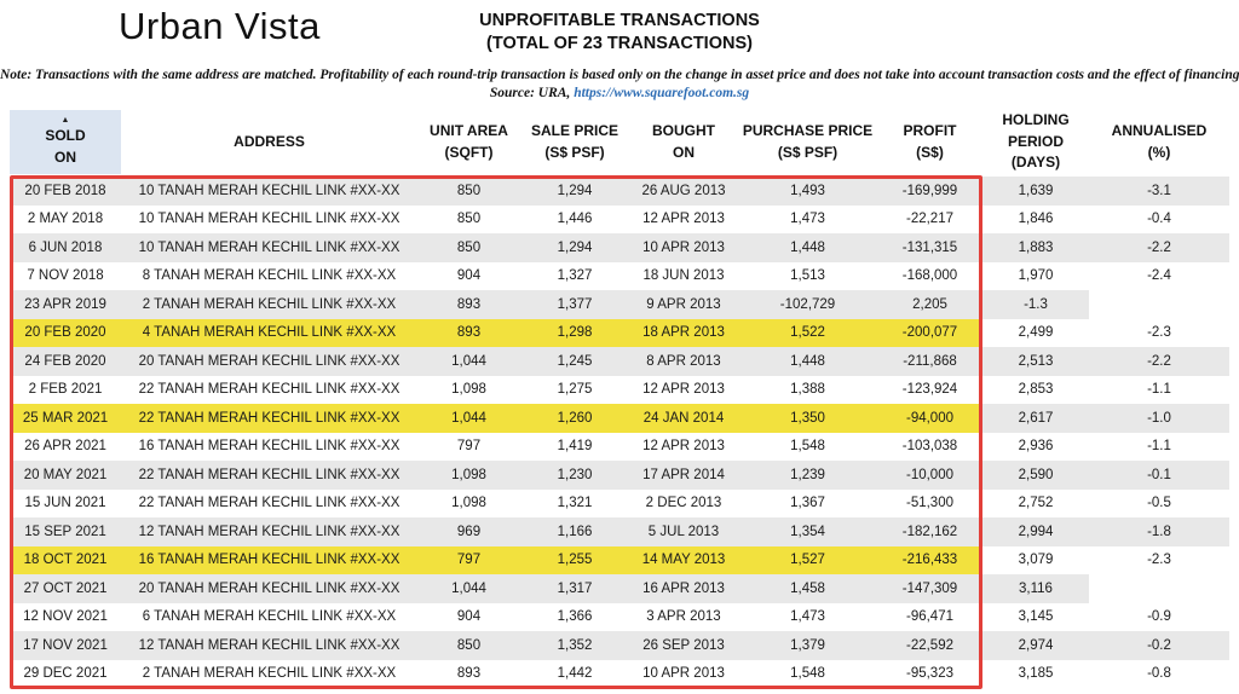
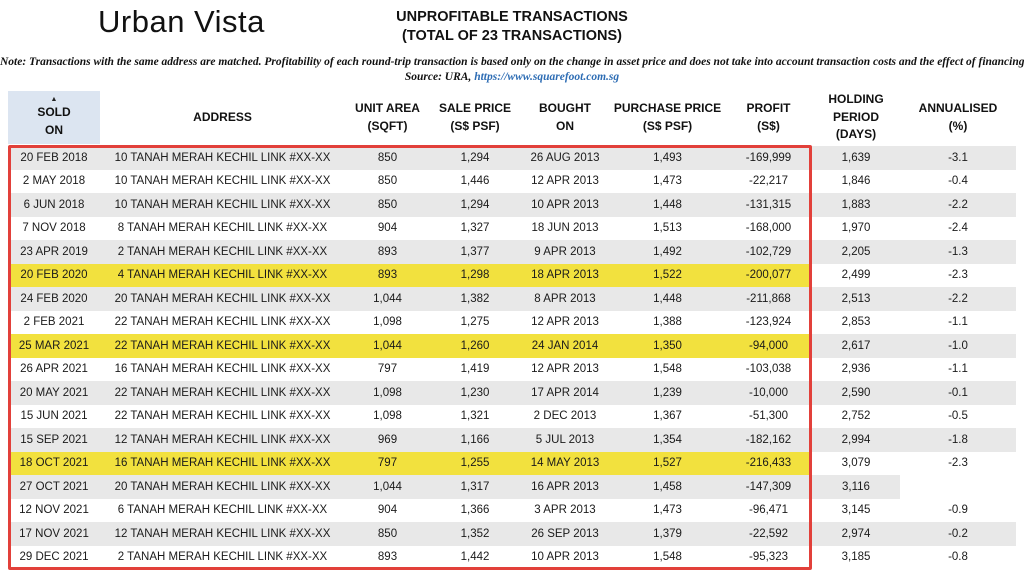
  Urban Vista
  UNPROFITABLE TRANSACTIONS
  (TOTAL OF 23 TRANSACTIONS)
  Note: Transactions with the same address are matched. Profitability of each round-trip transaction is based only on the change in asset price and does not take into account transaction costs and the effect of financing
  Source: URA, https://www.squarefoot.com.sg
  SOLD
  ON
  ADDRESS
  UNIT AREA
  (SQFT)
  SALE PRICE
  (S$ PSF)
  BOUGHT
  ON
  PURCHASE PRICE
  (S$ PSF)
  PROFIT
  (S$)
  HOLDING PERIOD
  (DAYS)
  ANNUALISED
  (%)
  20 FEB 2018
  10 TANAH MERAH KECHIL LINK #XX-XX
  850
  1,294
  26 AUG 2013
  1,493
  -169,999
  1,639
  -3.1
  2 MAY 2018
  10 TANAH MERAH KECHIL LINK #XX-XX
  850
  1,446
  12 APR 2013
  1,473
  -22,217
  1,846
  -0.4
  6 JUN 2018
  10 TANAH MERAH KECHIL LINK #XX-XX
  850
  1,294
  10 APR 2013
  1,448
  -131,315
  1,883
  -2.2
  7 NOV 2018
  8 TANAH MERAH KECHIL LINK #XX-XX
  904
  1,327
  18 JUN 2013
  1,513
  -168,000
  1,970
  -2.4
  23 APR 2019
  2 TANAH MERAH KECHIL LINK #XX-XX
  893
  1,377
  9 APR 2013
+ 1,492
  -102,729
  2,205
  -1.3
  20 FEB 2020
  4 TANAH MERAH KECHIL LINK #XX-XX
  893
  1,298
  18 APR 2013
  1,522
  -200,077
  2,499
  -2.3
  24 FEB 2020
  20 TANAH MERAH KECHIL LINK #XX-XX
  1,044
- 1,245
+ 1,382
  8 APR 2013
  1,448
  -211,868
  2,513
  -2.2
  2 FEB 2021
  22 TANAH MERAH KECHIL LINK #XX-XX
  1,098
  1,275
  12 APR 2013
  1,388
  -123,924
  2,853
  -1.1
  25 MAR 2021
  22 TANAH MERAH KECHIL LINK #XX-XX
  1,044
  1,260
  24 JAN 2014
  1,350
  -94,000
  2,617
  -1.0
  26 APR 2021
  16 TANAH MERAH KECHIL LINK #XX-XX
  797
  1,419
  12 APR 2013
  1,548
  -103,038
  2,936
  -1.1
  20 MAY 2021
  22 TANAH MERAH KECHIL LINK #XX-XX
  1,098
  1,230
  17 APR 2014
  1,239
  -10,000
  2,590
  -0.1
  15 JUN 2021
  22 TANAH MERAH KECHIL LINK #XX-XX
  1,098
  1,321
  2 DEC 2013
  1,367
  -51,300
  2,752
  -0.5
  15 SEP 2021
  12 TANAH MERAH KECHIL LINK #XX-XX
  969
  1,166
  5 JUL 2013
  1,354
  -182,162
  2,994
  -1.8
  18 OCT 2021
  16 TANAH MERAH KECHIL LINK #XX-XX
  797
  1,255
  14 MAY 2013
  1,527
  -216,433
  3,079
  -2.3
  27 OCT 2021
  20 TANAH MERAH KECHIL LINK #XX-XX
  1,044
  1,317
  16 APR 2013
  1,458
  -147,309
  3,116
  12 NOV 2021
  6 TANAH MERAH KECHIL LINK #XX-XX
  904
  1,366
  3 APR 2013
  1,473
  -96,471
  3,145
  -0.9
  17 NOV 2021
  12 TANAH MERAH KECHIL LINK #XX-XX
  850
  1,352
  26 SEP 2013
  1,379
  -22,592
  2,974
  -0.2
  29 DEC 2021
  2 TANAH MERAH KECHIL LINK #XX-XX
  893
  1,442
  10 APR 2013
  1,548
  -95,323
  3,185
  -0.8
